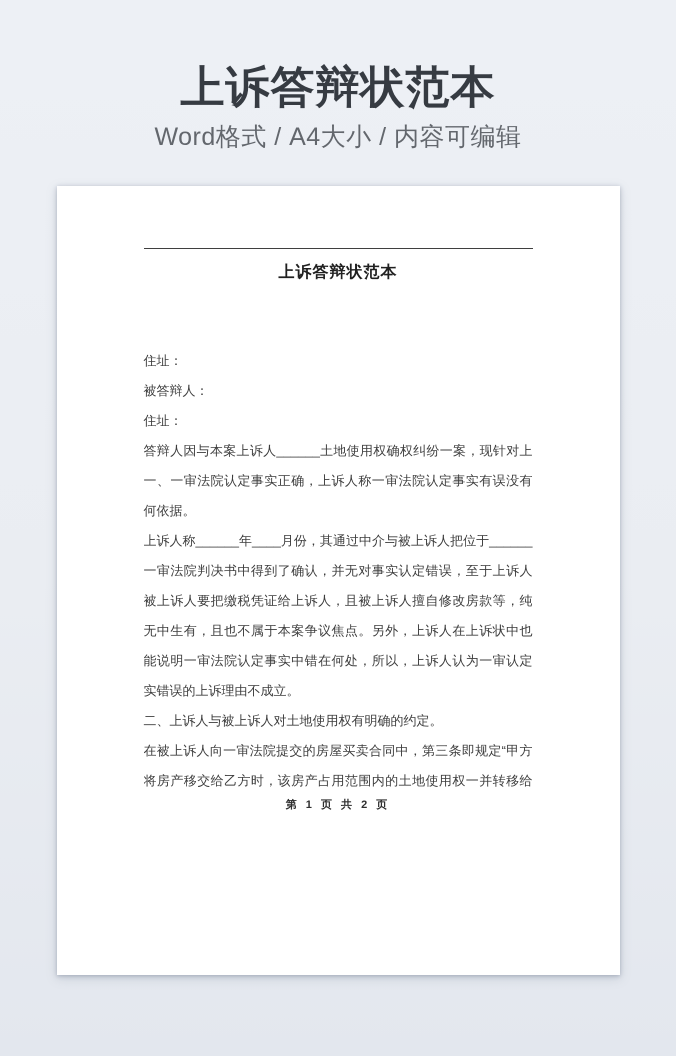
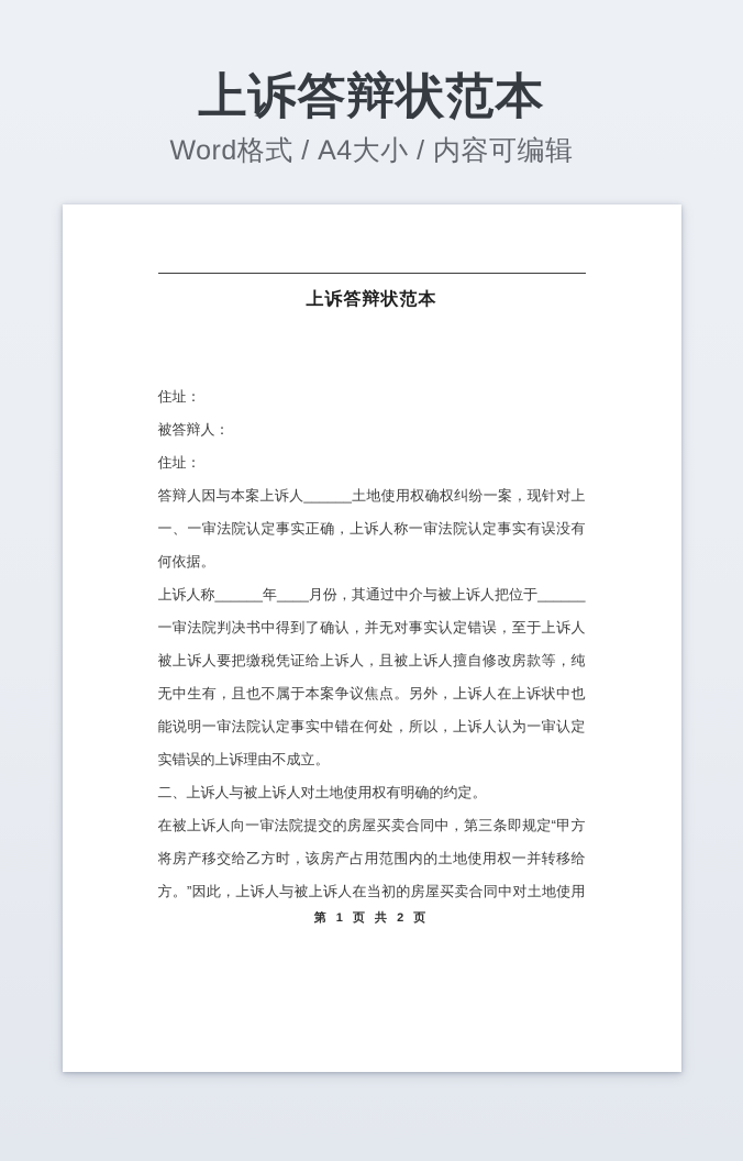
  上诉答辩状范本
  Word格式 / A4大小 / 内容可编辑
  上诉答辩状范本
  住址：
  被答辩人：
  住址：
  答辩人因与本案上诉人______土地使用权确权纠纷一案，现针对上
  一、一审法院认定事实正确，上诉人称一审法院认定事实有误没有
  何依据。
  上诉人称______年____月份，其通过中介与被上诉人把位于______
  一审法院判决书中得到了确认，并无对事实认定错误，至于上诉人
  被上诉人要把缴税凭证给上诉人，且被上诉人擅自修改房款等，纯
  无中生有，且也不属于本案争议焦点。另外，上诉人在上诉状中也
  能说明一审法院认定事实中错在何处，所以，上诉人认为一审认定
  实错误的上诉理由不成立。
  二、上诉人与被上诉人对土地使用权有明确的约定。
  在被上诉人向一审法院提交的房屋买卖合同中，第三条即规定“甲方
  将房产移交给乙方时，该房产占用范围内的土地使用权一并转移给
+ 方。”因此，上诉人与被上诉人在当初的房屋买卖合同中对土地使用
  第 1 页 共 2 页
